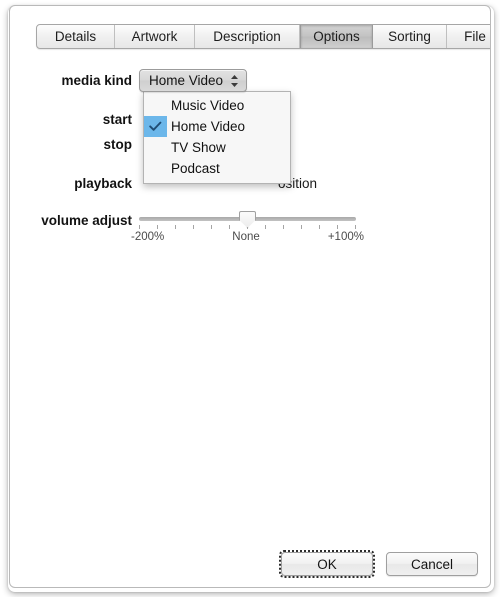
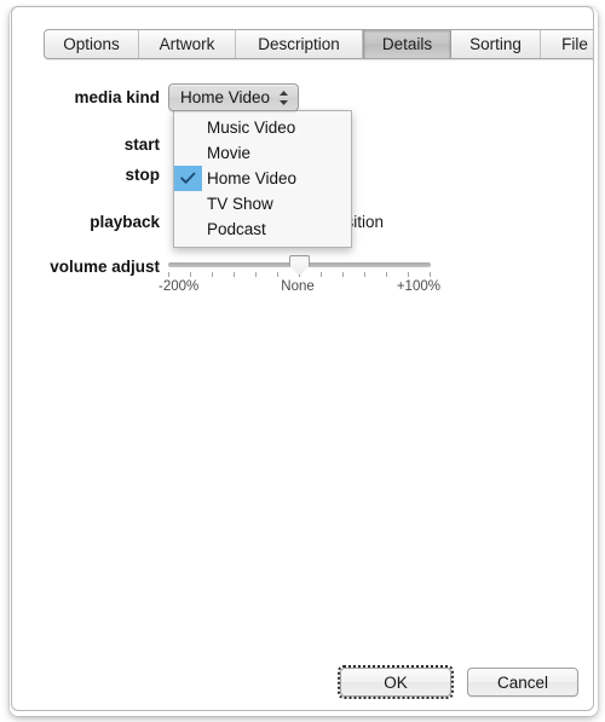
- Details
+ Options
  Artwork
  Description
- Options
+ Details
  Sorting
  File
  media kind
  start
  stop
  playback
  volume adjust
  ition
  Home Video
  Music Video
+ Movie
  Home Video
  TV Show
  Podcast
  -200%
  None
  +100%
  OK
  Cancel
